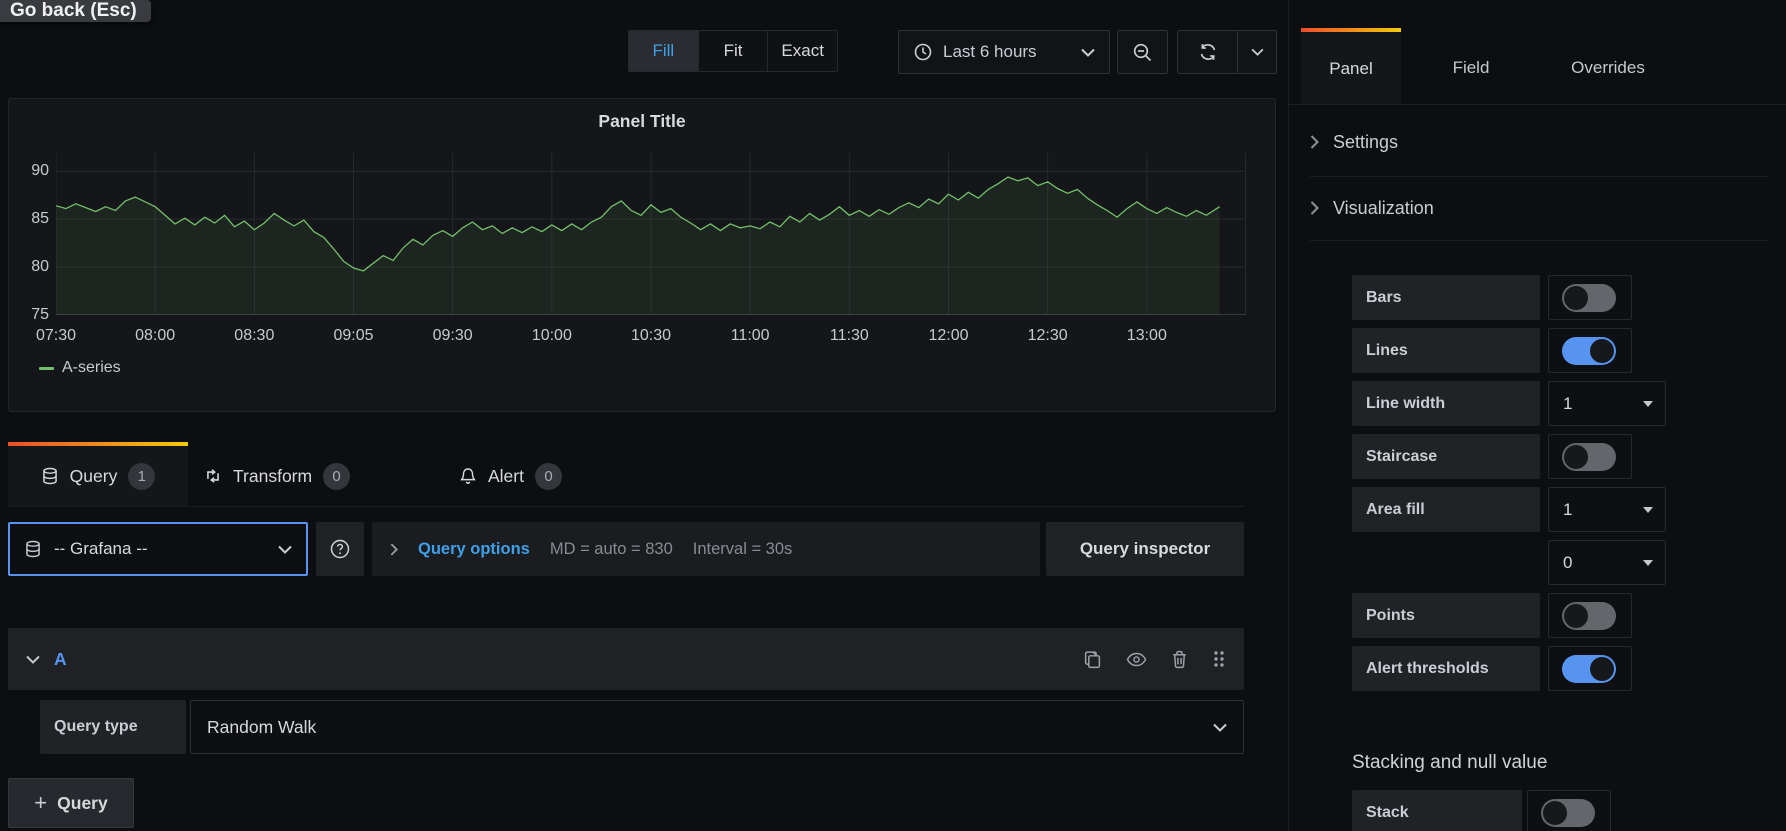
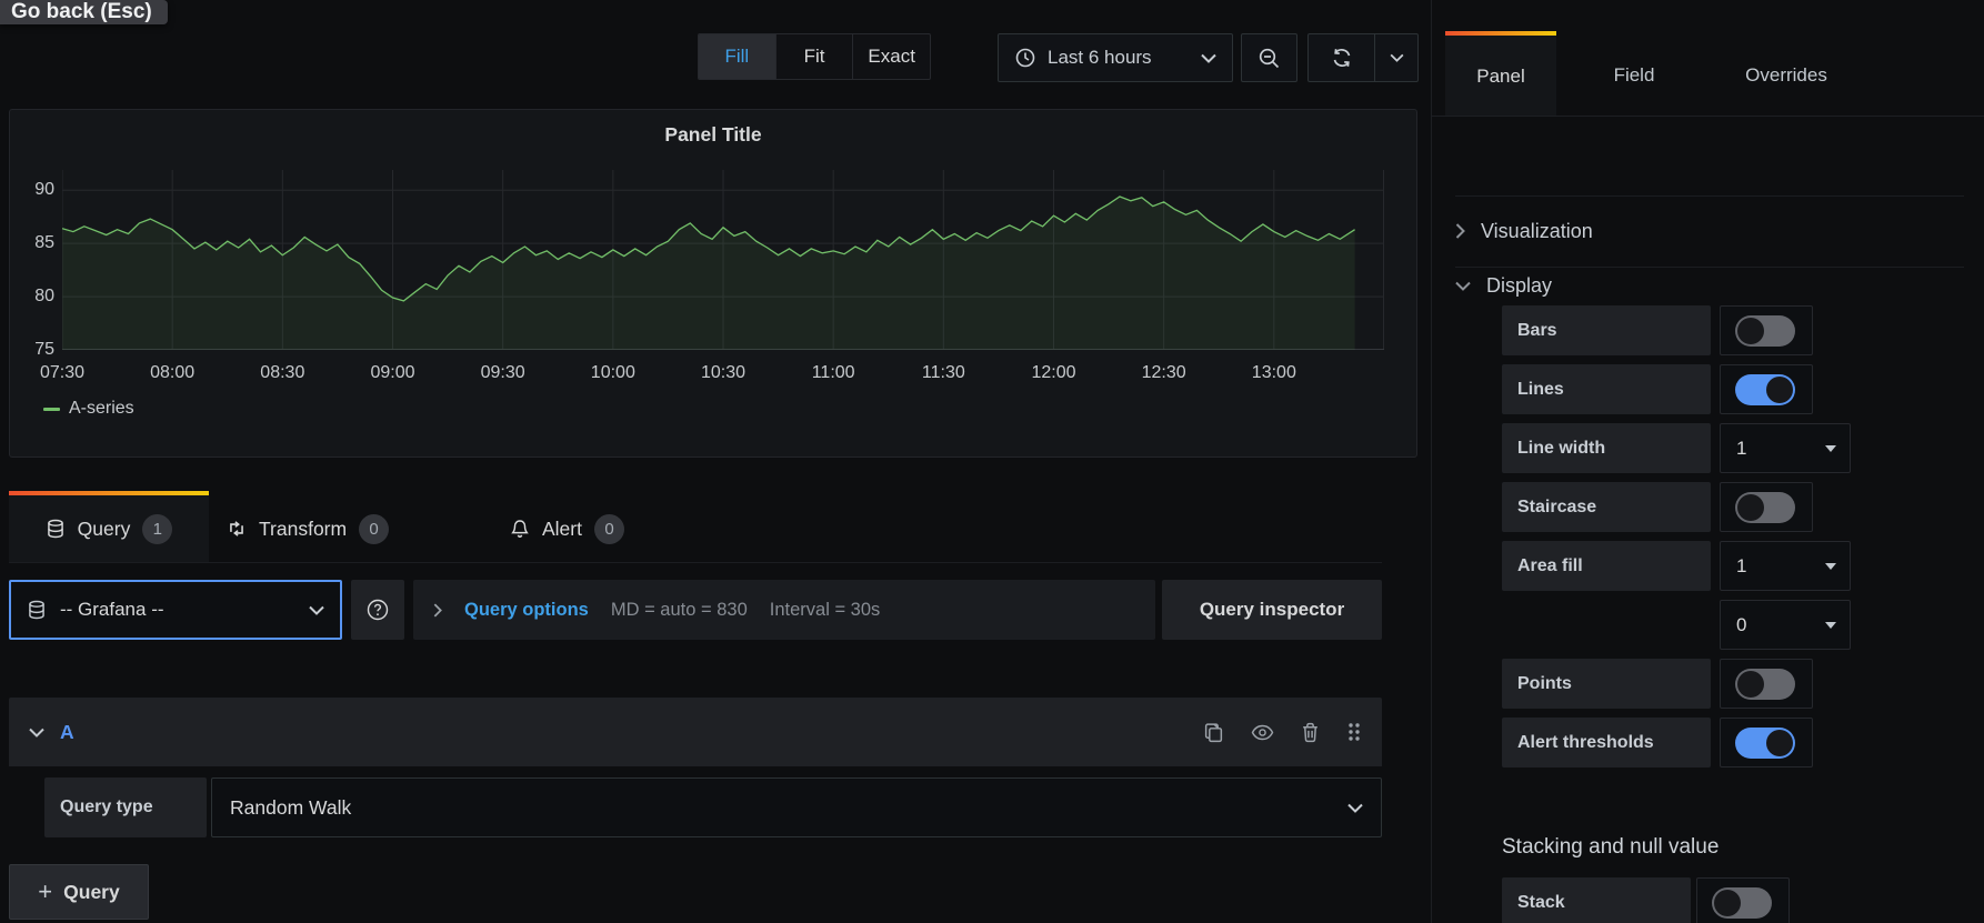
  Go back (Esc)
  Fill
  Fit
  Exact
  Last 6 hours
  Panel
  Field
  Overrides
- Settings
  Visualization
+ Display
  Bars
  Lines
  Line width
  1
  Staircase
  Area fill
  1
  0
  Points
  Alert thresholds
  Stacking and null value
  Stack
  Panel Title
  75
  80
  85
  90
  07:30
  08:00
  08:30
- 09:05
+ 09:00
  09:30
  10:00
  10:30
  11:00
  11:30
  12:00
  12:30
  13:00
  A-series
  Query
  1
  Transform
  0
  Alert
  0
  -- Grafana --
  Query options
  MD = auto = 830
  Interval = 30s
  Query inspector
  A
  Query type
  Random Walk
  +
  Query
